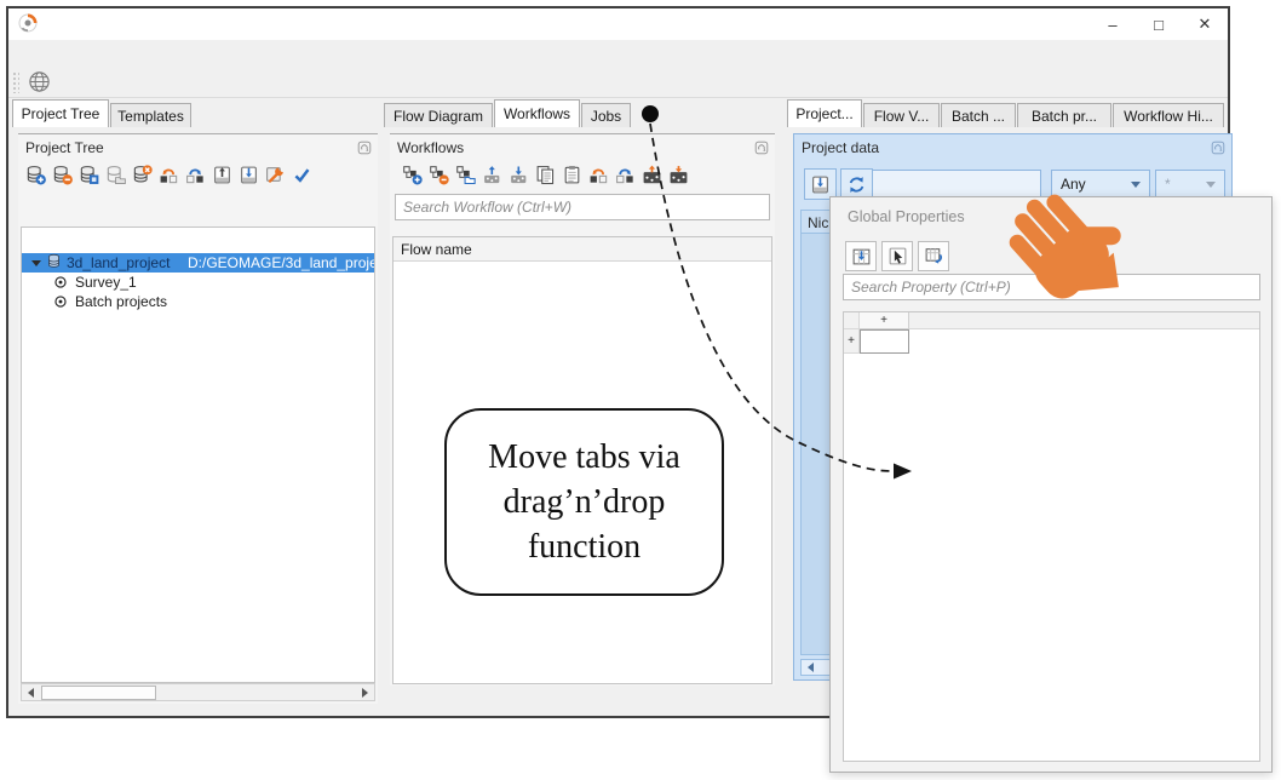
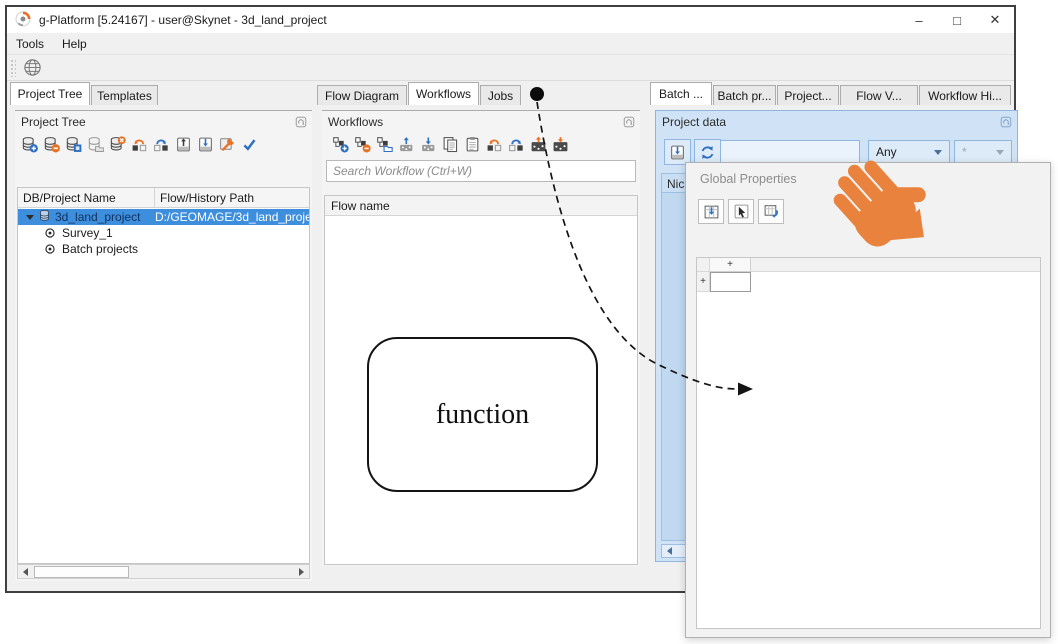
+ g-Platform [5.24167] - user@Skynet - 3d_land_project
  –
  □
  ✕
+ Tools
+ Help
  Project Tree
  Templates
  Flow Diagram
  Workflows
  Jobs
- Project...
+ Batch ...
- Flow V...
+ Batch pr...
- Batch ...
+ Project...
- Batch pr...
+ Flow V...
  Workflow Hi...
  Project Tree
+ DB/Project Name
+ Flow/History Path
  3d_land_project
  D:/GEOMAGE/3d_land_proje
  Survey_1
  Batch projects
  Workflows
  Search Workflow (Ctrl+W)
  Flow name
  Project data
  Any
  *
- Move tabs via
- drag’n’drop
  function
  Global Properties
- Search Property (Ctrl+P)
  +
  +
